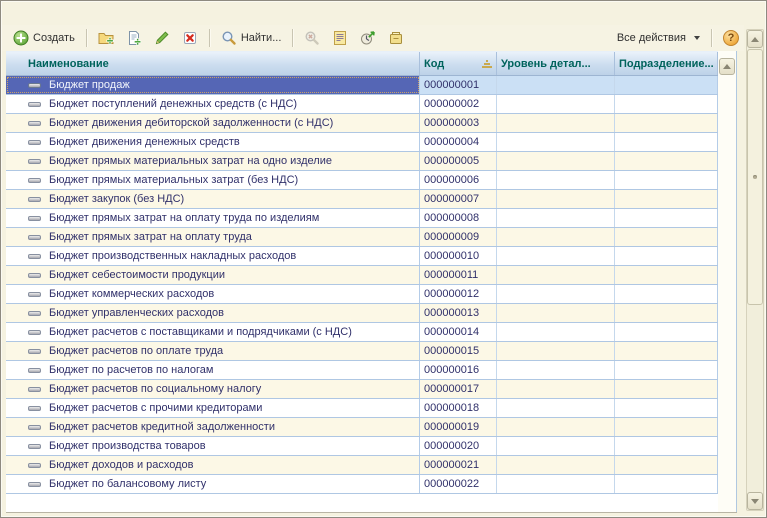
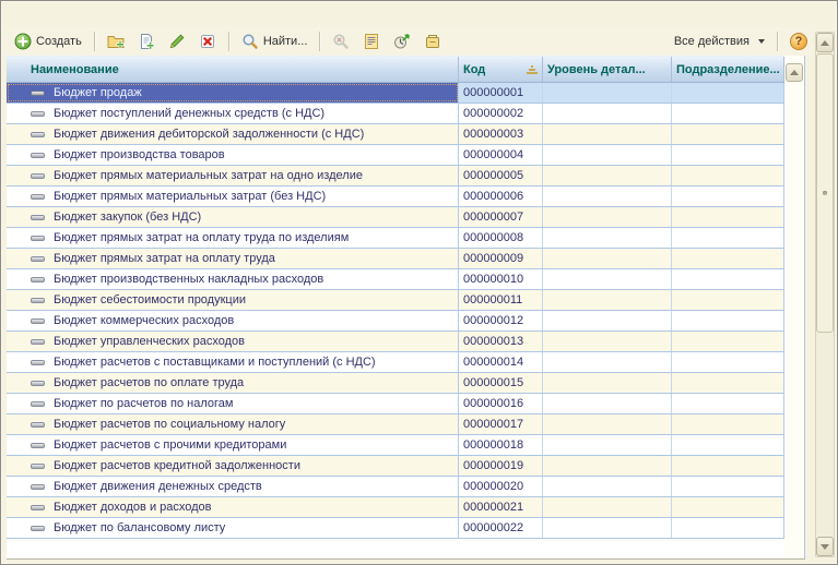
  Создать
  Найти...
  Все действия
  ?
  Наименование
  Код
  Уровень детал...
  Подразделение...
  Бюджет продаж
  000000001
  Бюджет поступлений денежных средств (с НДС)
  000000002
  Бюджет движения дебиторской задолженности (с НДС)
  000000003
- Бюджет движения денежных средств
+ Бюджет производства товаров
  000000004
  Бюджет прямых материальных затрат на одно изделие
  000000005
  Бюджет прямых материальных затрат (без НДС)
  000000006
  Бюджет закупок (без НДС)
  000000007
  Бюджет прямых затрат на оплату труда по изделиям
  000000008
  Бюджет прямых затрат на оплату труда
  000000009
  Бюджет производственных накладных расходов
  000000010
  Бюджет себестоимости продукции
  000000011
  Бюджет коммерческих расходов
  000000012
  Бюджет управленческих расходов
  000000013
- Бюджет расчетов с поставщиками и подрядчиками (с НДС)
+ Бюджет расчетов с поставщиками и поступлений (с НДС)
  000000014
  Бюджет расчетов по оплате труда
  000000015
  Бюджет по расчетов по налогам
  000000016
  Бюджет расчетов по социальному налогу
  000000017
  Бюджет расчетов с прочими кредиторами
  000000018
  Бюджет расчетов кредитной задолженности
  000000019
- Бюджет производства товаров
+ Бюджет движения денежных средств
  000000020
  Бюджет доходов и расходов
  000000021
  Бюджет по балансовому листу
  000000022
